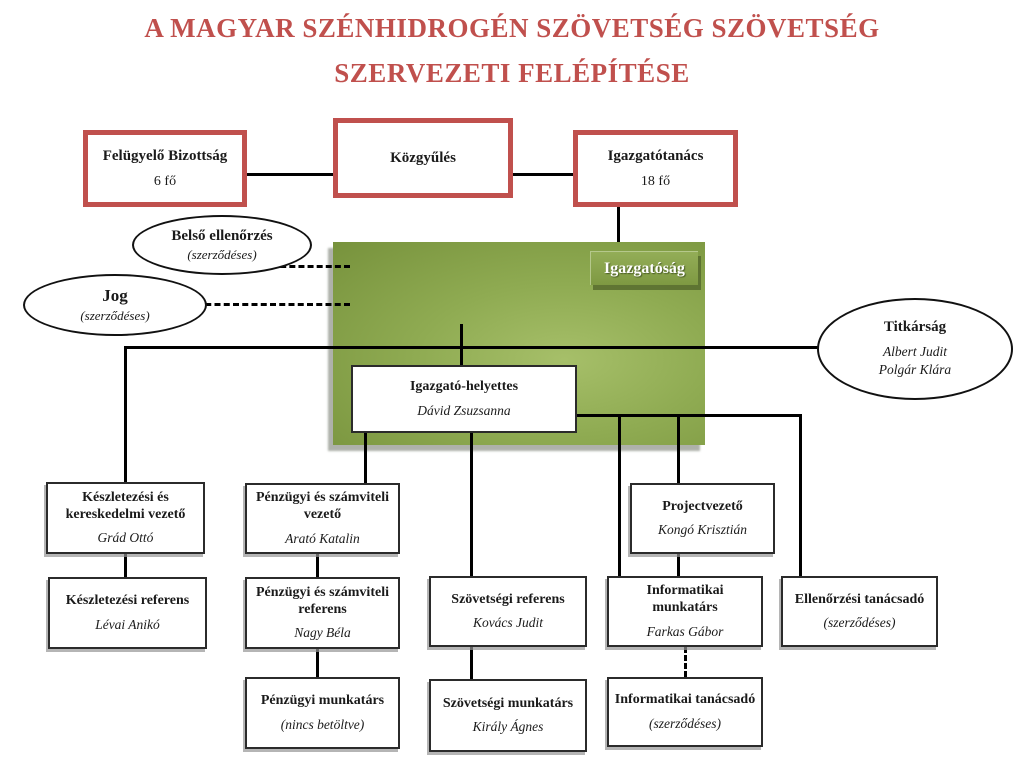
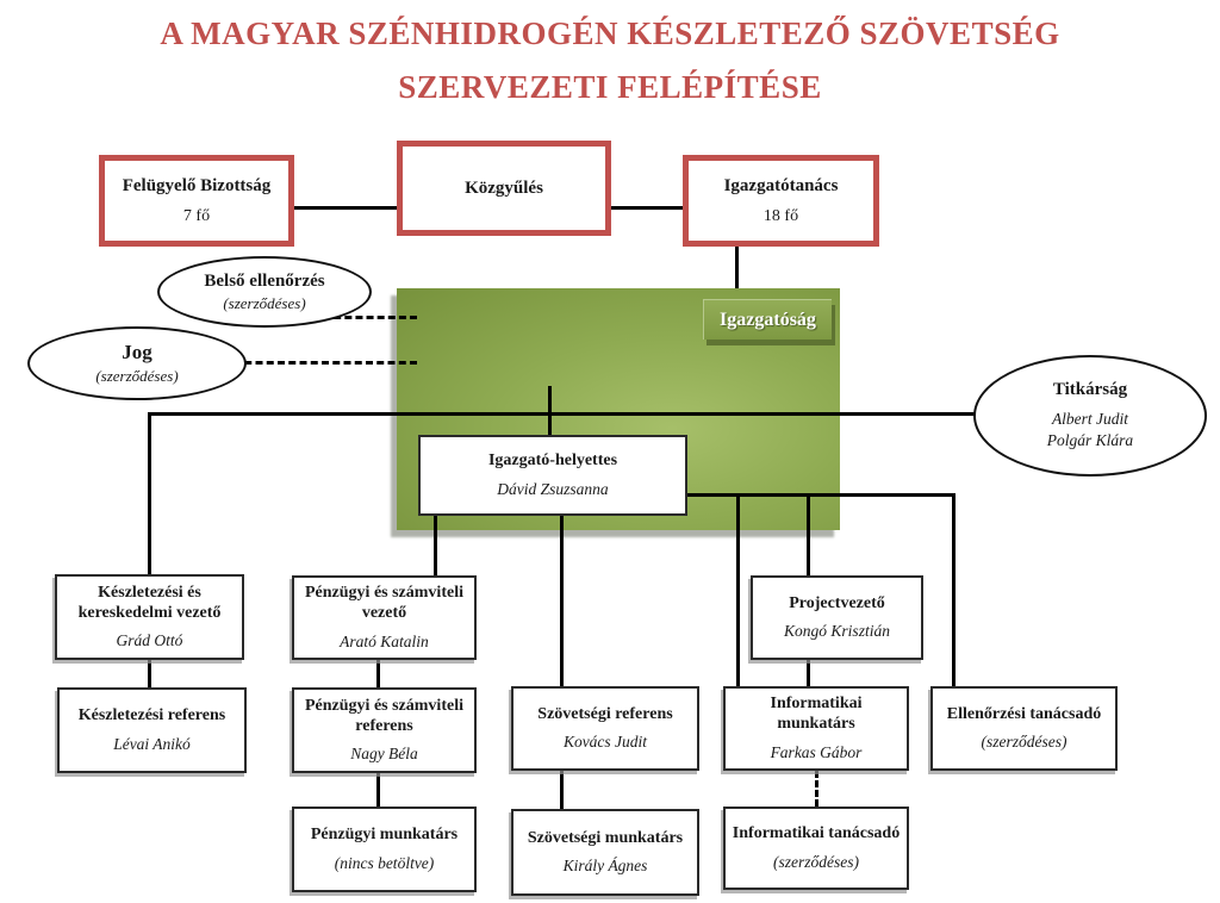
- A MAGYAR SZÉNHIDROGÉN SZÖVETSÉG SZÖVETSÉG
+ A MAGYAR SZÉNHIDROGÉN KÉSZLETEZŐ SZÖVETSÉG
  SZERVEZETI FELÉPÍTÉSE
  Felügyelő Bizottság
- 6 fő
+ 7 fő
  Közgyűlés
  Igazgatótanács
  18 fő
  Belső ellenőrzés
  (szerződéses)
  Jog
  (szerződéses)
  Titkárság
  Albert Judit
  Polgár Klára
  Igazgatóság
  Igazgató-helyettes
  Dávid Zsuzsanna
  Készletezési és kereskedelmi vezető
  Grád Ottó
  Pénzügyi és számviteli vezető
  Arató Katalin
  Projectvezető
  Kongó Krisztián
  Készletezési referens
  Lévai Anikó
  Pénzügyi és számviteli referens
  Nagy Béla
  Szövetségi referens
  Kovács Judit
  Informatikai munkatárs
  Farkas Gábor
  Ellenőrzési tanácsadó
  (szerződéses)
  Pénzügyi munkatárs
  (nincs betöltve)
  Szövetségi munkatárs
  Király Ágnes
  Informatikai tanácsadó
  (szerződéses)
